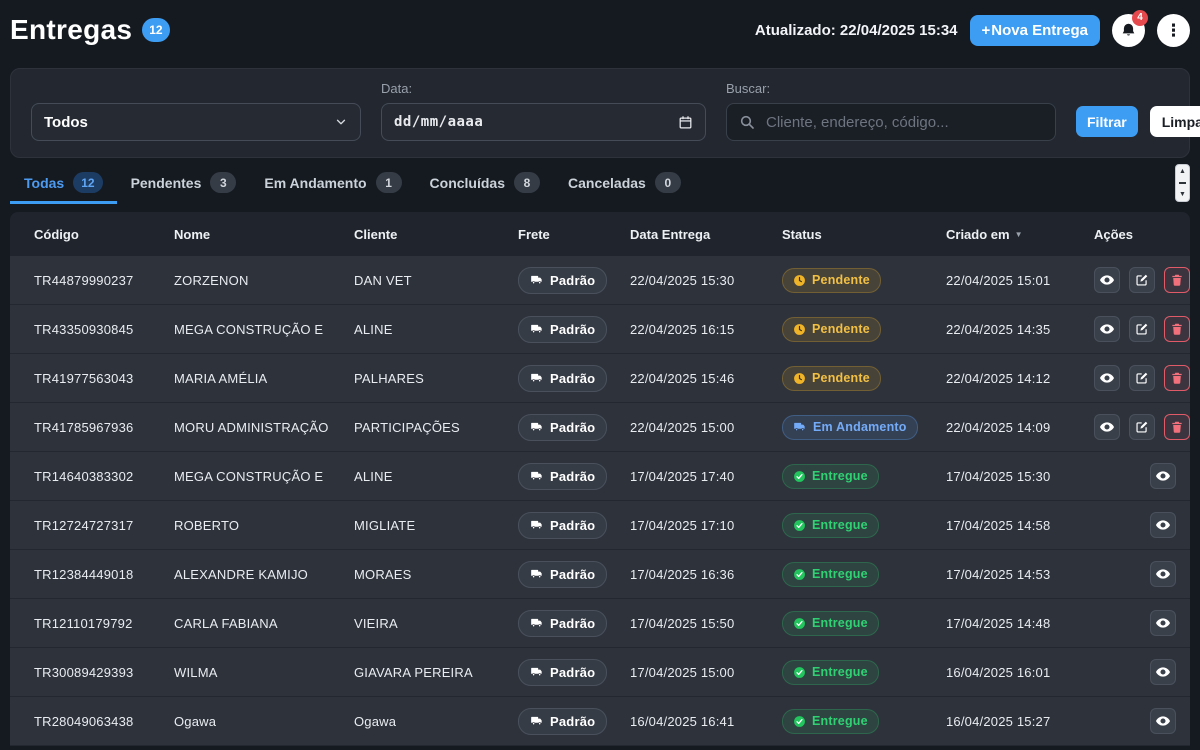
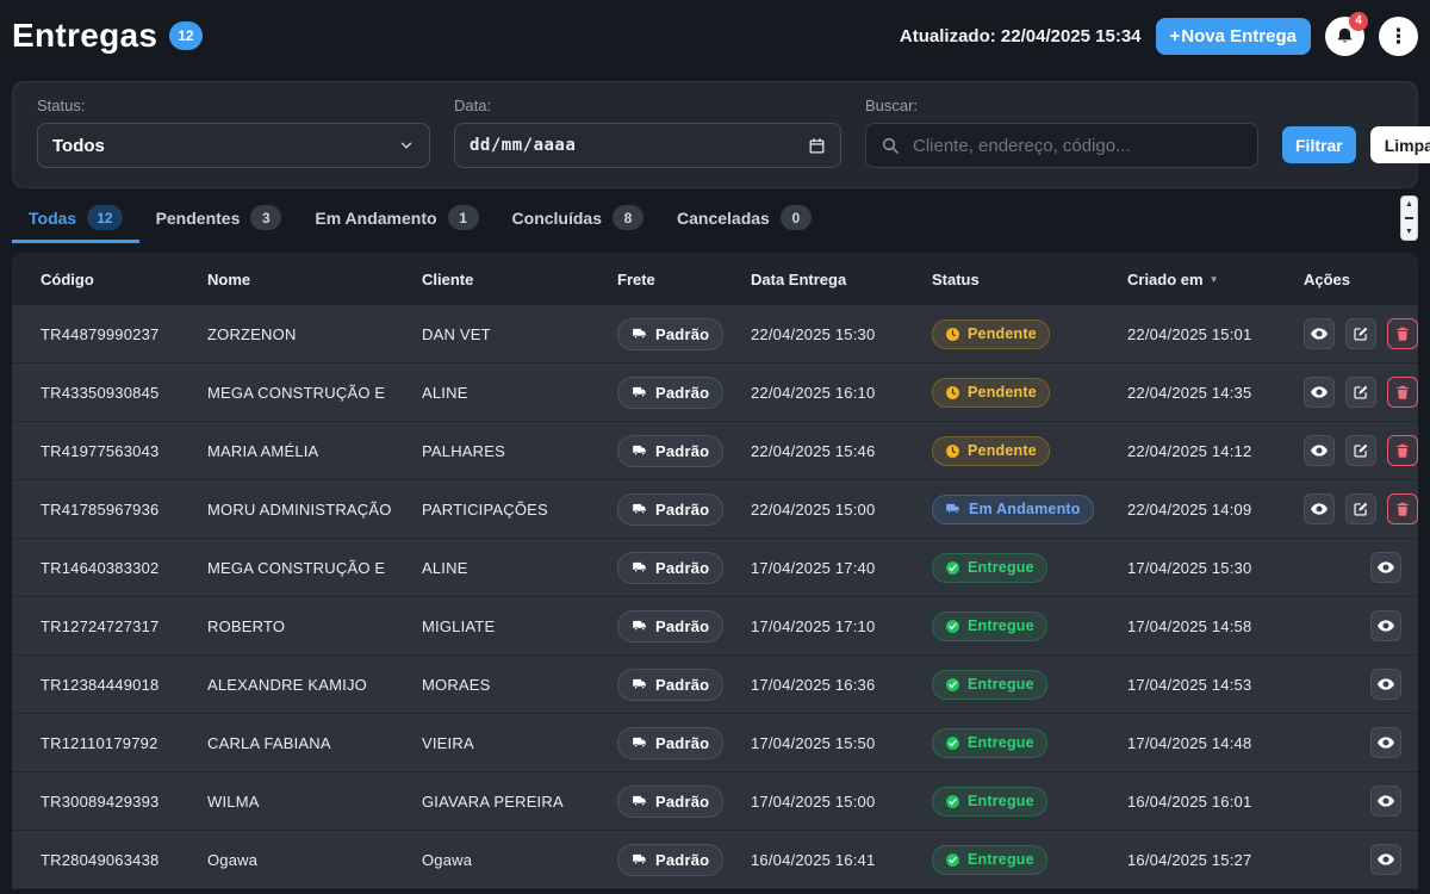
  Entregas
  12
  Atualizado: 22/04/2025 15:34
  +
  Nova Entrega
  4
  ⋮
+ Status:
  Todos
  Data:
  dd/mm/aaaa
  Buscar:
  Cliente, endereço, código...
  Filtrar
  Limpa
  Todas
  12
  Pendentes
  3
  Em Andamento
  1
  Concluídas
  8
  Canceladas
  0
  Código
  Nome
  Cliente
  Frete
  Data Entrega
  Status
  Criado em
  ▼
  Ações
  TR44879990237
  ZORZENON
  DAN VET
  Padrão
  22/04/2025 15:30
  Pendente
  22/04/2025 15:01
  TR43350930845
  MEGA CONSTRUÇÃO E
  ALINE
  Padrão
- 22/04/2025 16:15
+ 22/04/2025 16:10
  Pendente
  22/04/2025 14:35
  TR41977563043
  MARIA AMÉLIA
  PALHARES
  Padrão
  22/04/2025 15:46
  Pendente
  22/04/2025 14:12
  TR41785967936
  MORU ADMINISTRAÇÃO
  PARTICIPAÇÕES
  Padrão
  22/04/2025 15:00
  Em Andamento
  22/04/2025 14:09
  TR14640383302
  MEGA CONSTRUÇÃO E
  ALINE
  Padrão
  17/04/2025 17:40
  Entregue
  17/04/2025 15:30
  TR12724727317
  ROBERTO
  MIGLIATE
  Padrão
  17/04/2025 17:10
  Entregue
  17/04/2025 14:58
  TR12384449018
  ALEXANDRE KAMIJO
  MORAES
  Padrão
  17/04/2025 16:36
  Entregue
  17/04/2025 14:53
  TR12110179792
  CARLA FABIANA
  VIEIRA
  Padrão
  17/04/2025 15:50
  Entregue
  17/04/2025 14:48
  TR30089429393
  WILMA
  GIAVARA PEREIRA
  Padrão
  17/04/2025 15:00
  Entregue
  16/04/2025 16:01
  TR28049063438
  Ogawa
  Ogawa
  Padrão
  16/04/2025 16:41
  Entregue
  16/04/2025 15:27
